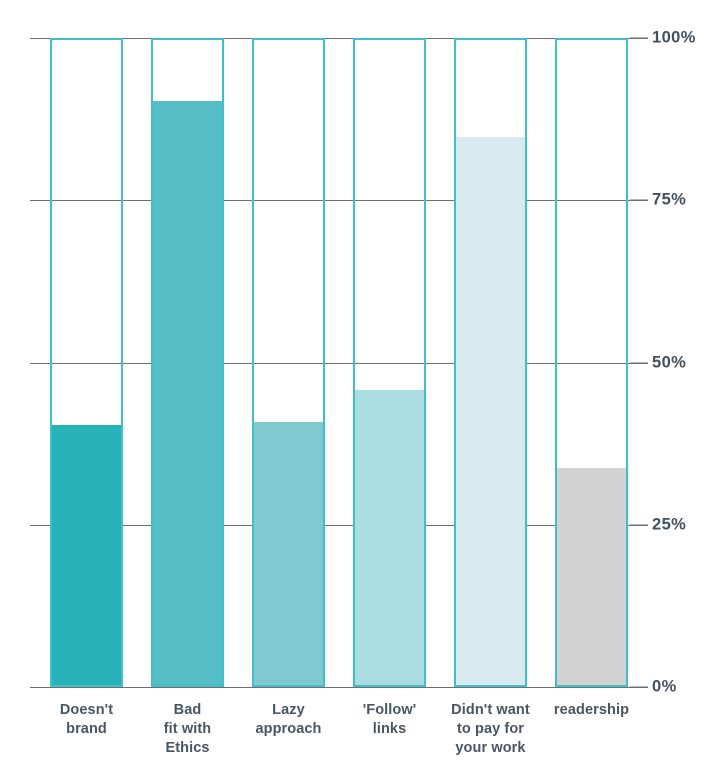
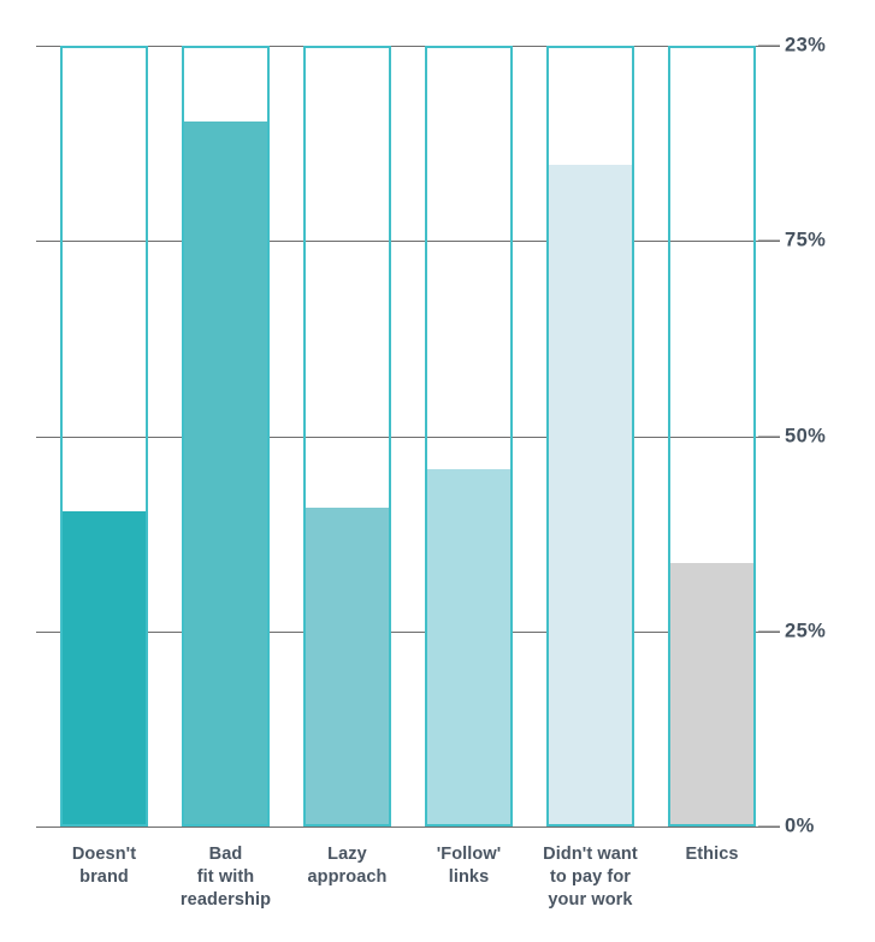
- 100%
+ 23%
  75%
  50%
  25%
  0%
  Doesn't
  brand
  Bad
  fit with
- Ethics
+ readership
  Lazy
  approach
  'Follow'
  links
  Didn't want
  to pay for
  your work
- readership
+ Ethics
